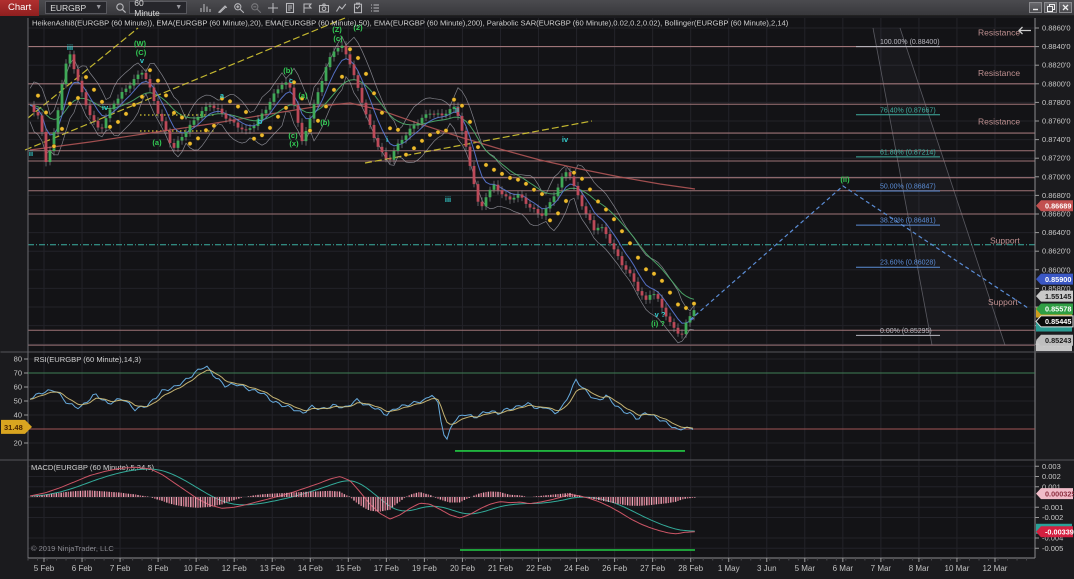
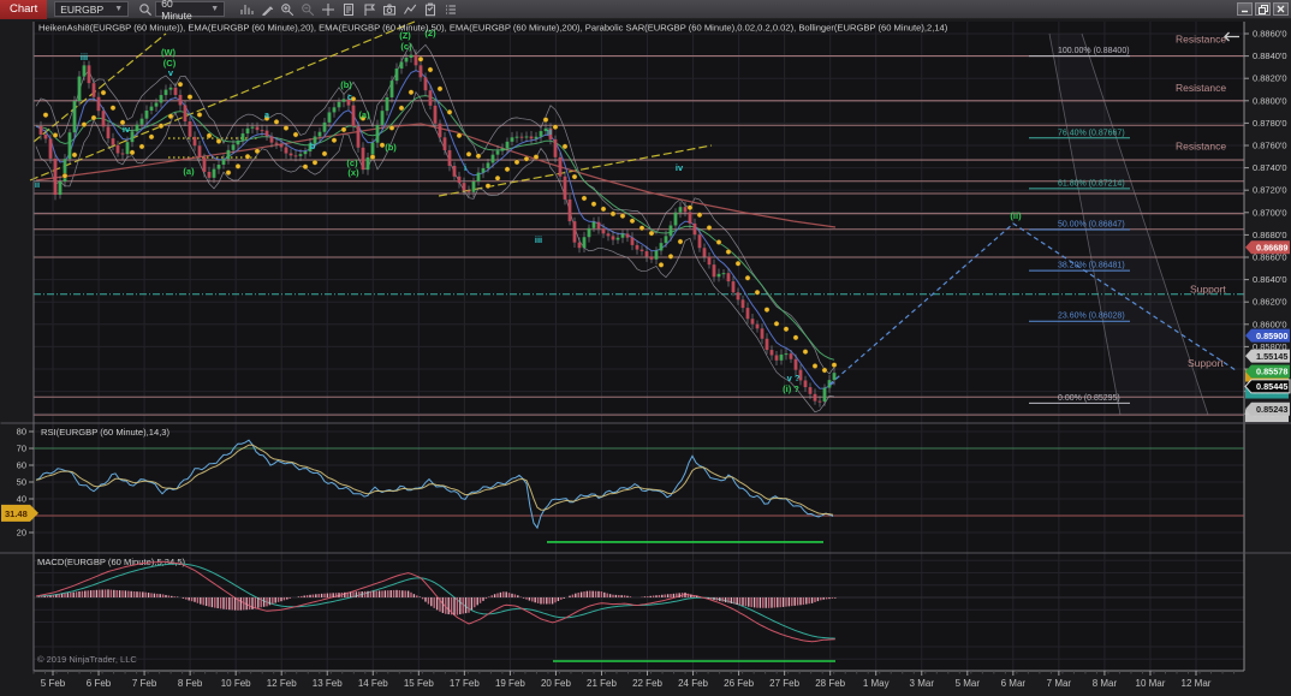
  Chart
  EURGBP
  60 Minute
  ii
  iii
  iv
  (W)
  (C)
  v
  (a)
  a
  b
  (b)
  c
  (a)
  (b)
  (c)
  (x)
  (Z)
  (c)
  (2)
  i
  ii
  iii
  iv
  v ?
  (i) ?
  (ii)
  Resistance
  Resistance
  Resistance
  Support
  Support
  HeikenAshi8(EURGBP (60 Minute)), EMA(EURGBP (60 Minute),20), EMA(EURGBP (60 Minute),50), EMA(EURGBP (60 Minute),200), Parabolic SAR(EURGBP (60 Minute),0.02,0.2,0.02), Bollinger(EURGBP (60 Minute),2,14)
  0.8580'0
  0.8600'0
  0.8620'0
  0.8640'0
  0.8660'0
  0.8680'0
  0.8700'0
  0.8720'0
  0.8740'0
  0.8760'0
  0.8780'0
  0.8800'0
  0.8820'0
  0.8840'0
  0.8860'0
  0.86689
  0.85900
  1.55145
  0.85578
  0.85445
  0.85243
  RSI(EURGBP (60 Minute),14,3)
  80
  70
  60
  50
  40
  20
  31.48
  MACD(EURGBP (60 Minute4,5)
  © 2019 NinjaTrader, LLC
- 0.003
- 0.002
- 0.001
- -0.001
- -0.002
- -0.004
- -0.005
- 0.000325
- -0.00339
  5 Feb
  6 Feb
  7 Feb
  8 Feb
  10 Feb
  12 Feb
  13 Feb
  14 Feb
  15 Feb
  17 Feb
  19 Feb
  20 Feb
  21 Feb
  22 Feb
  24 Feb
  26 Feb
  27 Feb
  28 Feb
  1 May
- 3 Jun
+ 3 Mar
  5 Mar
  6 Mar
  7 Mar
  8 Mar
  10 Mar
  12 Mar
